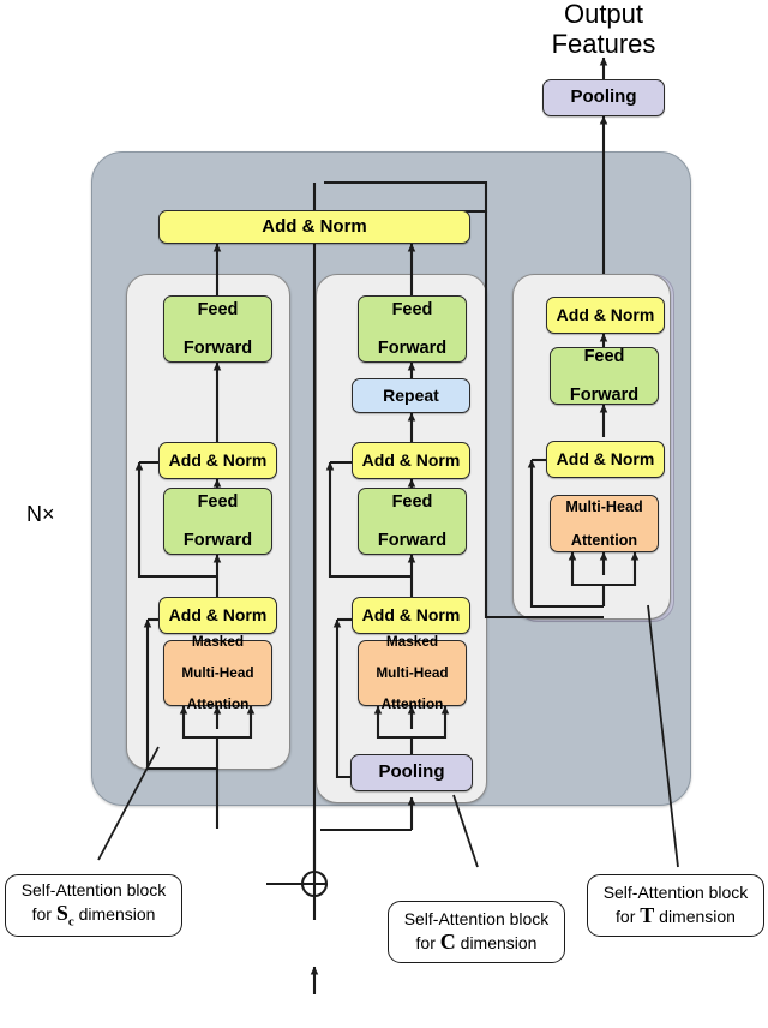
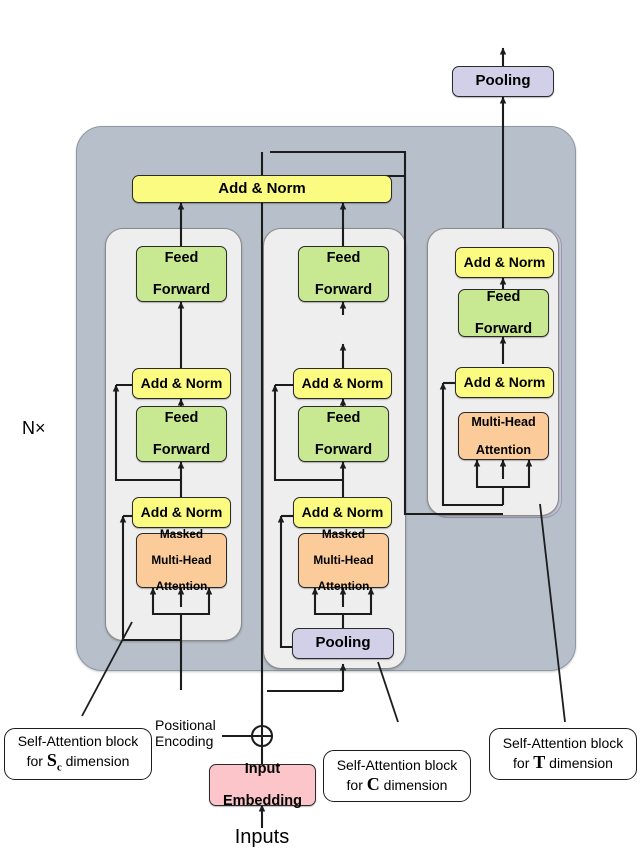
- Output
- Features
  Pooling
  Add & Norm
  N×
  Feed
  Forward
  Add & Norm
  Feed
  Forward
  Add & Norm
  Masked
  Multi-Head
  Attention
  Feed
  Forward
- Repeat
  Add & Norm
  Feed
  Forward
  Add & Norm
  Masked
  Multi-Head
  Attention
  Pooling
  Add & Norm
  Feed
  Forward
  Add & Norm
  Multi-Head
  Attention
+ Positional
+ Encoding
+ Input
+ Embedding
+ Inputs
  Self-Attention block
  for Sc dimension
  Self-Attention block
  for C dimension
  Self-Attention block
  for T dimension
